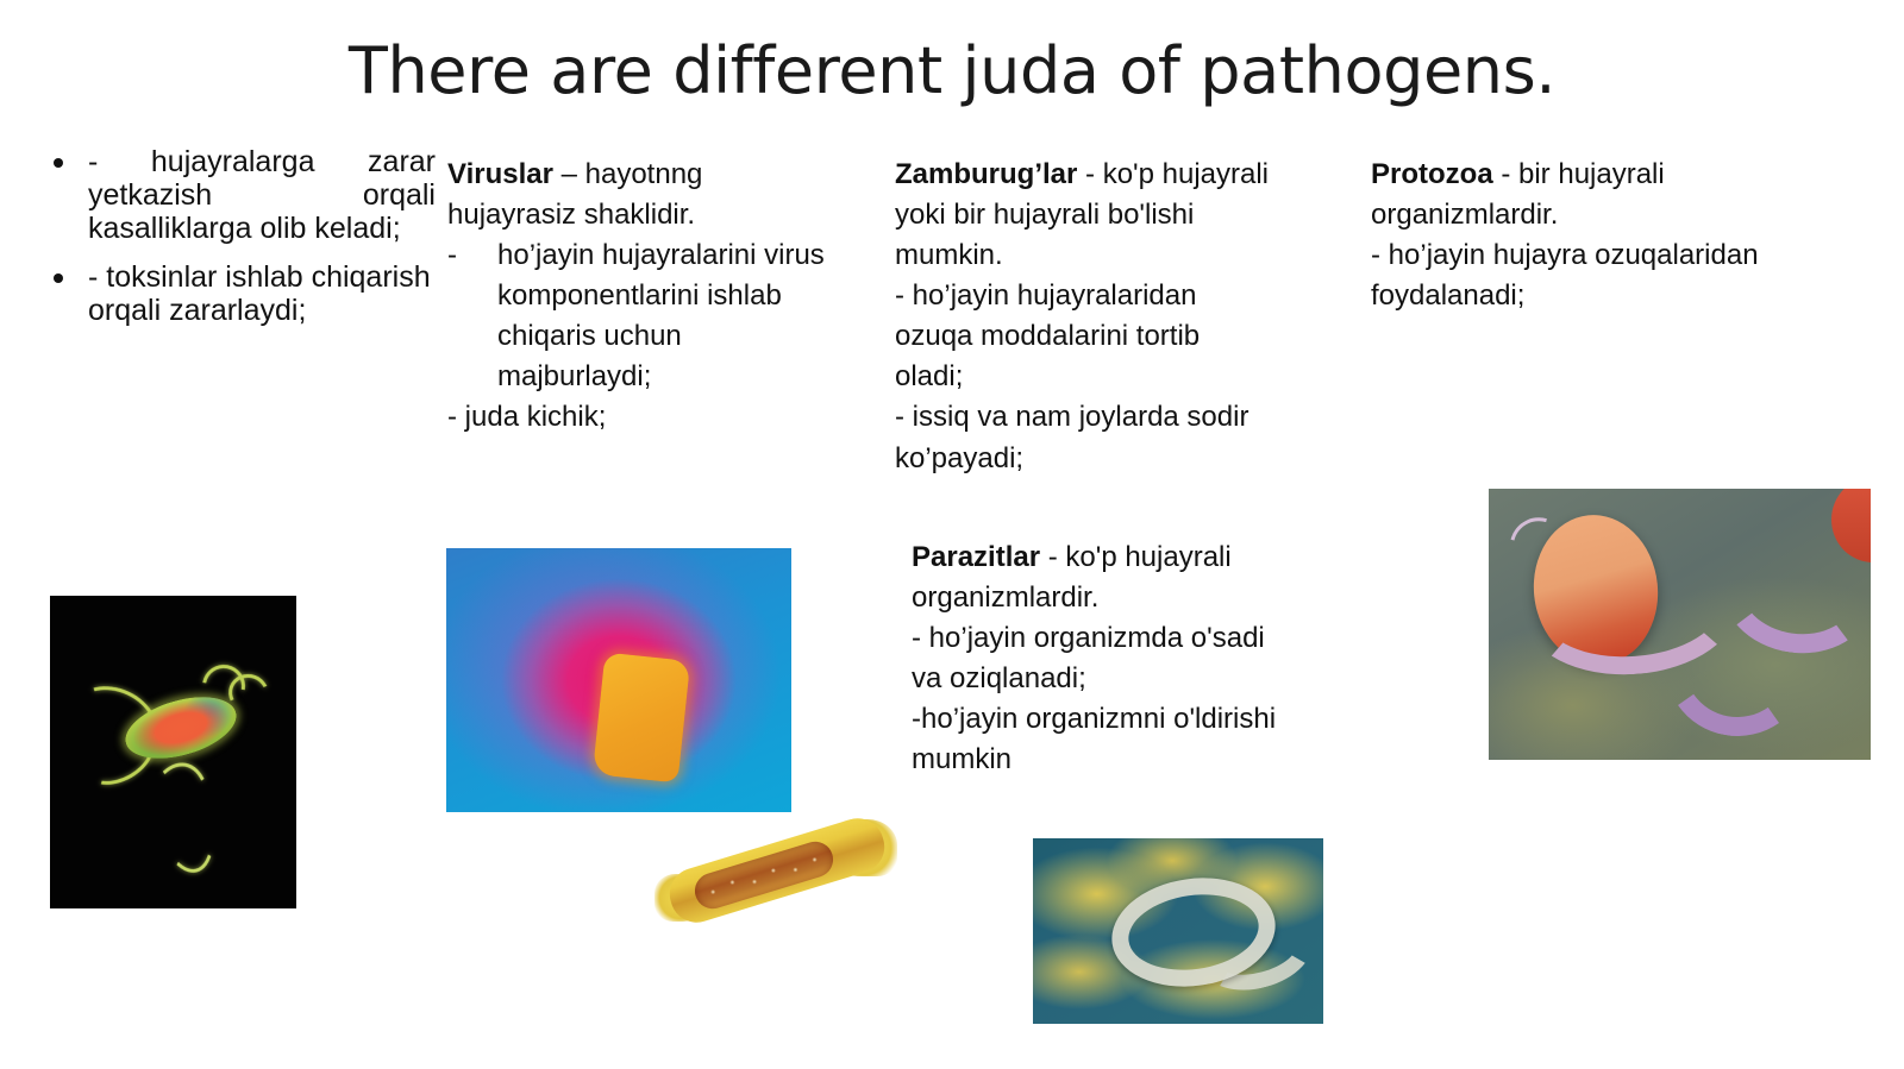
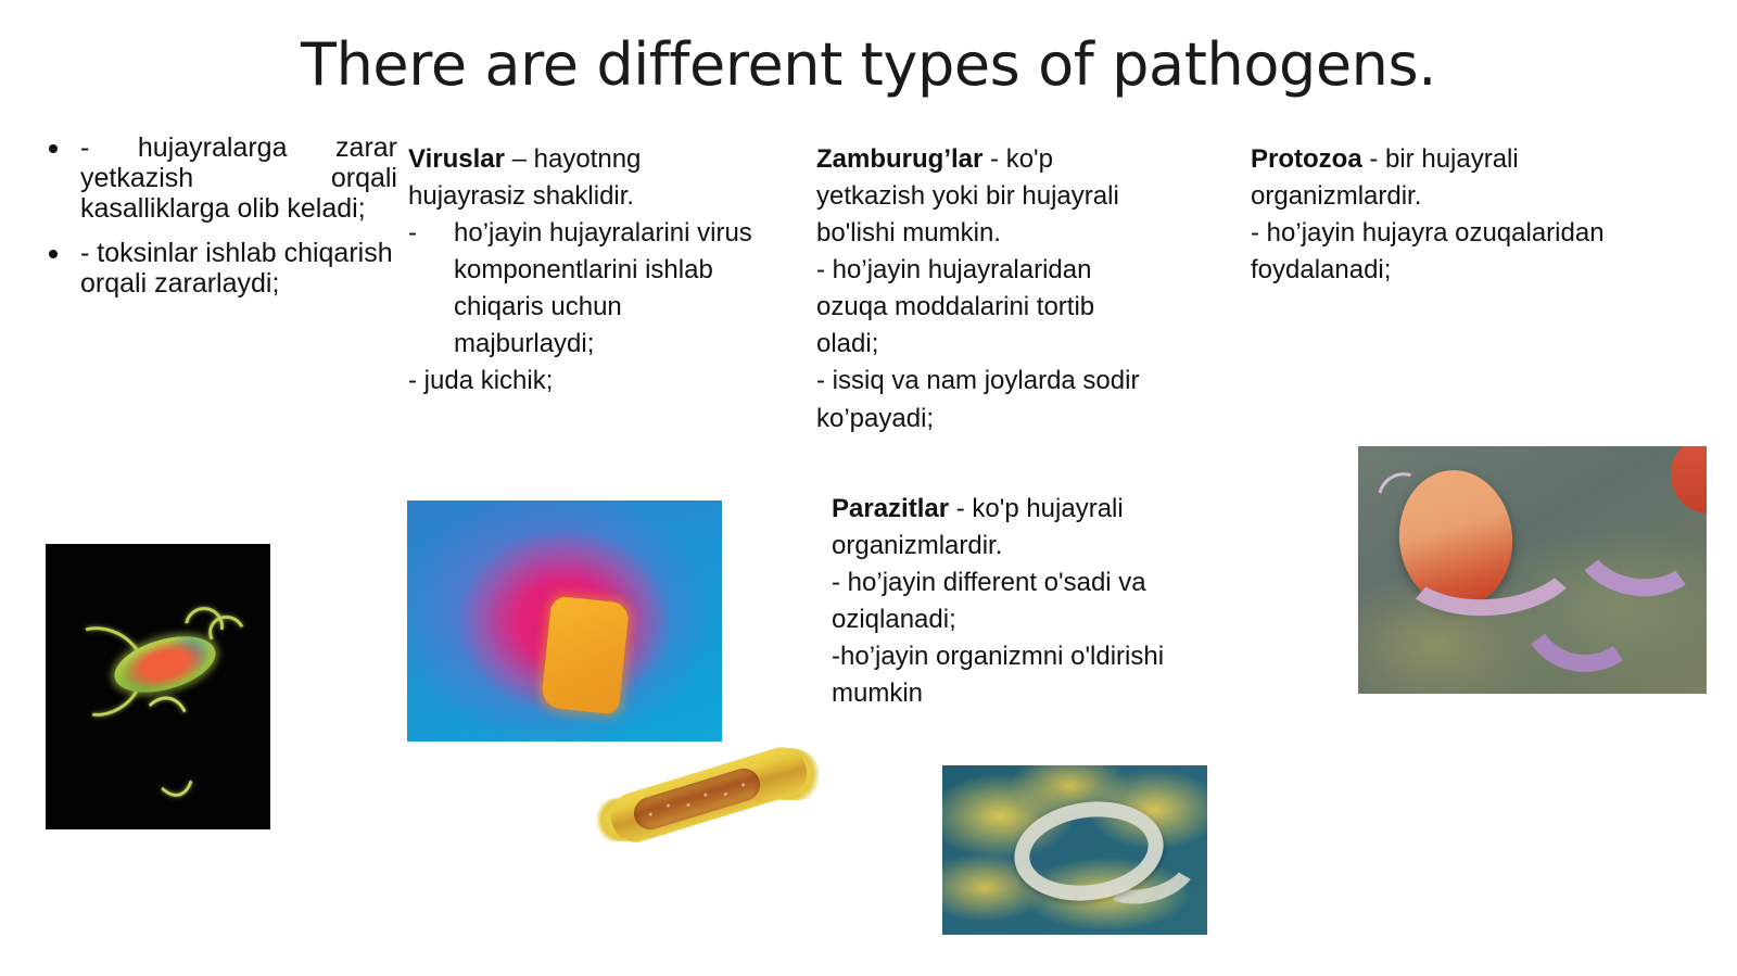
- There are different juda of pathogens.
+ There are different types of pathogens.
  - hujayralarga zarar yetkazish orqali kasalliklarga olib keladi;
  - toksinlar ishlab chiqarish orqali zararlaydi;
  Viruslar – hayotnng hujayrasiz shaklidir.
  -
  ho’jayin hujayralarini virus komponentlarini ishlab chiqaris uchun majburlaydi;
  - juda kichik;
- Zamburug’lar - ko'p hujayrali yoki bir hujayrali bo'lishi mumkin.
+ Zamburug’lar - ko'p yetkazish yoki bir hujayrali bo'lishi mumkin.
  - ho’jayin hujayralaridan ozuqa moddalarini tortib oladi;
  - issiq va nam joylarda sodir ko’payadi;
  Parazitlar - ko'p hujayrali organizmlardir.
- - ho’jayin organizmda o'sadi va oziqlanadi;
+ - ho’jayin different o'sadi va oziqlanadi;
  -ho’jayin organizmni o'ldirishi mumkin
  Protozoa - bir hujayrali organizmlardir.
  - ho’jayin hujayra ozuqalaridan foydalanadi;
